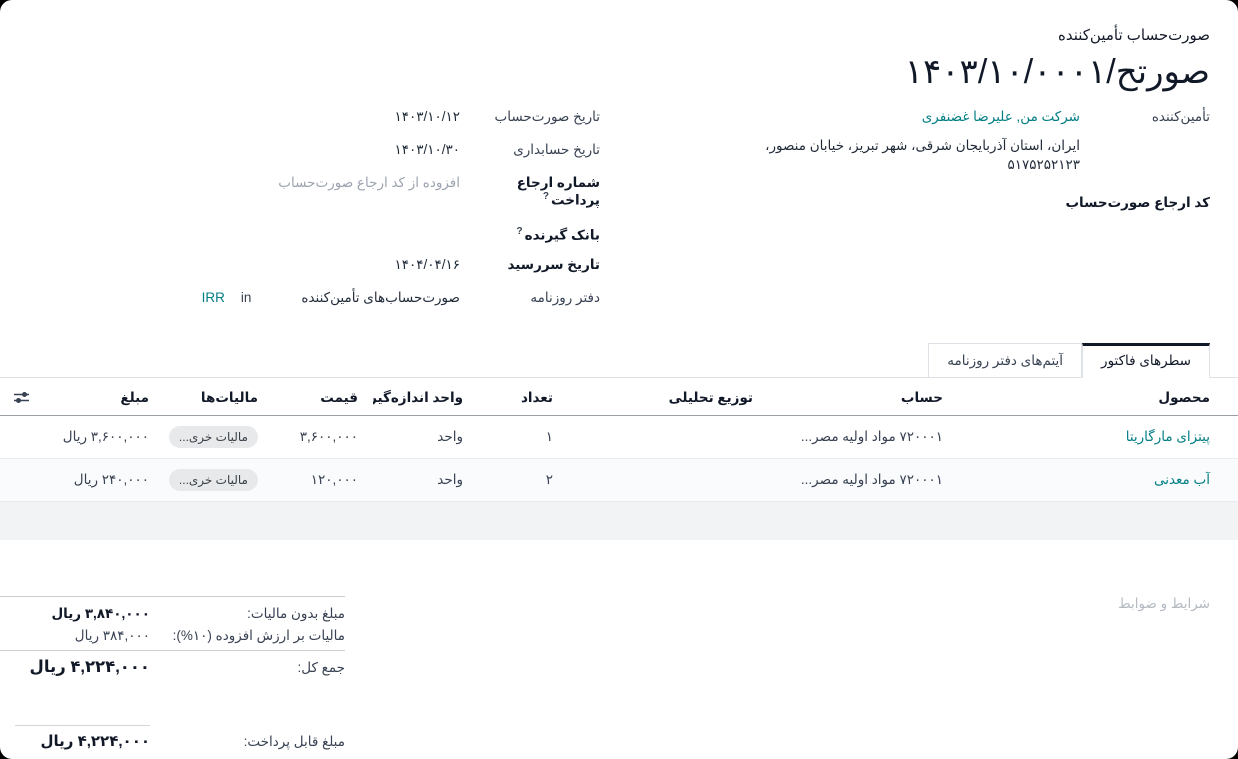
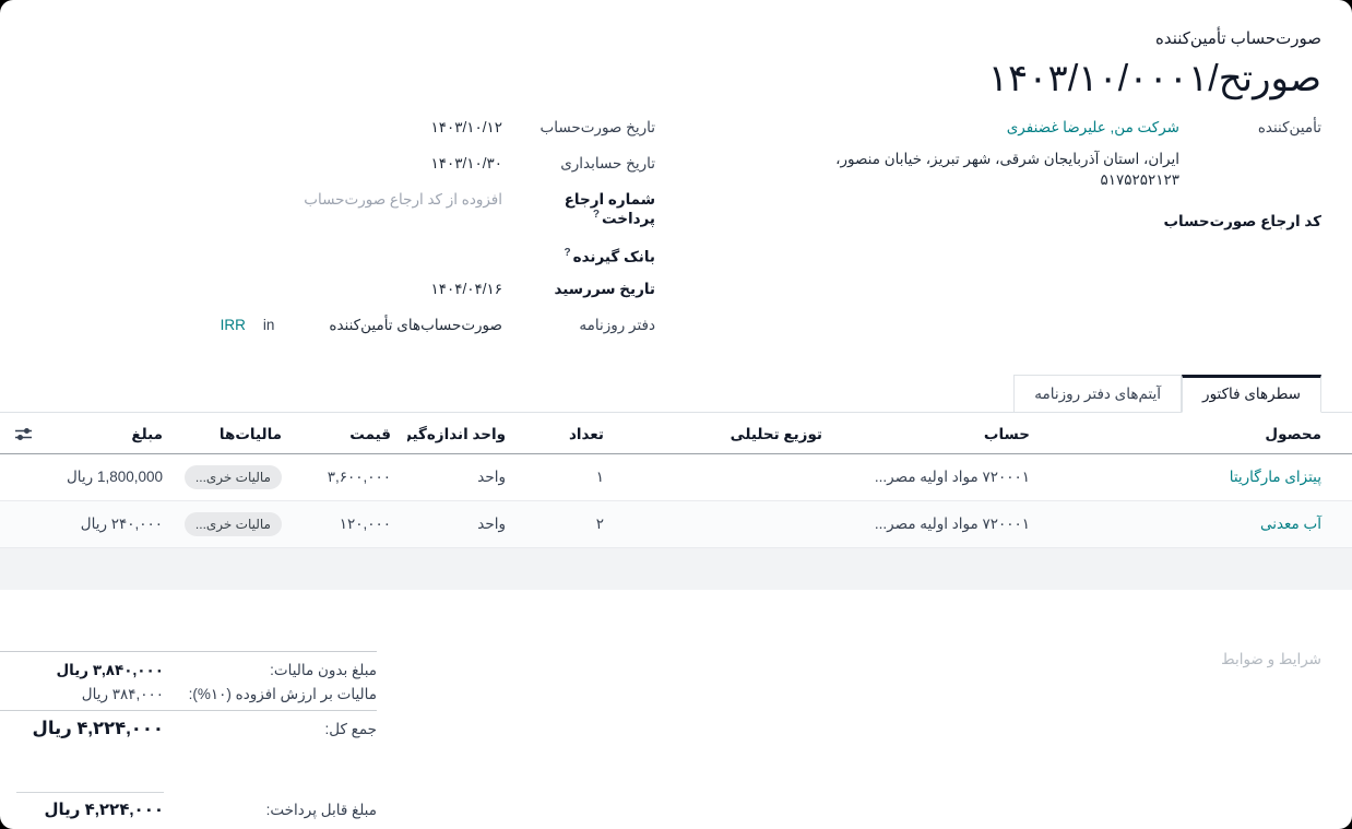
  صورت‌حساب تأمین‌کننده
  صورتح/۱۴۰۳/۱۰/۰۰۰۱
  تأمین‌کننده
  شرکت من, علیرضا غضنفری
  ایران، استان آذربایجان شرقی، شهر تبریز، خیابان منصور، ۵۱۷۵۲۵۲۱۲۳
  کد ارجاع صورت‌حساب
  تاریخ صورت‌حساب
  ۱۴۰۳/۱۰/۱۲
  تاریخ حسابداری
  ۱۴۰۳/۱۰/۳۰
  شماره ارجاع پرداخت?
  افزوده از کد ارجاع صورت‌حساب
  بانک گیرنده?
  تاریخ سررسید
  ۱۴۰۴/۰۴/۱۶
  دفتر روزنامه
  صورت‌حساب‌های تأمین‌کننده
  in
  IRR
  سطرهای فاکتور
  آیتم‌های دفتر روزنامه
  محصول	حساب	توزیع تحلیلی	تعداد	واحد اندازه‌گیر	قیمت	مالیات‌ها	مبلغ
- پیتزای مارگاریتا	۷۲۰۰۰۱ مواد اولیه مصر...		۱	واحد	۳,۶۰۰,۰۰۰	مالیات خری...	۳,۶۰۰,۰۰۰ ریال
+ پیتزای مارگاریتا	۷۲۰۰۰۱ مواد اولیه مصر...		۱	واحد	۳,۶۰۰,۰۰۰	مالیات خری...	1,800,000 ریال
  آب معدنی	۷۲۰۰۰۱ مواد اولیه مصر...		۲	واحد	۱۲۰,۰۰۰	مالیات خری...	۲۴۰,۰۰۰ ریال
  شرایط و ضوابط
  مبلغ بدون مالیات:
  ۳,۸۴۰,۰۰۰ ریال
  مالیات بر ارزش افزوده (۱۰%):
  ۳۸۴,۰۰۰ ریال
  جمع کل:
  ۴,۲۲۴,۰۰۰ ریال
  مبلغ قابل پرداخت:
  ۴,۲۲۴,۰۰۰ ریال
